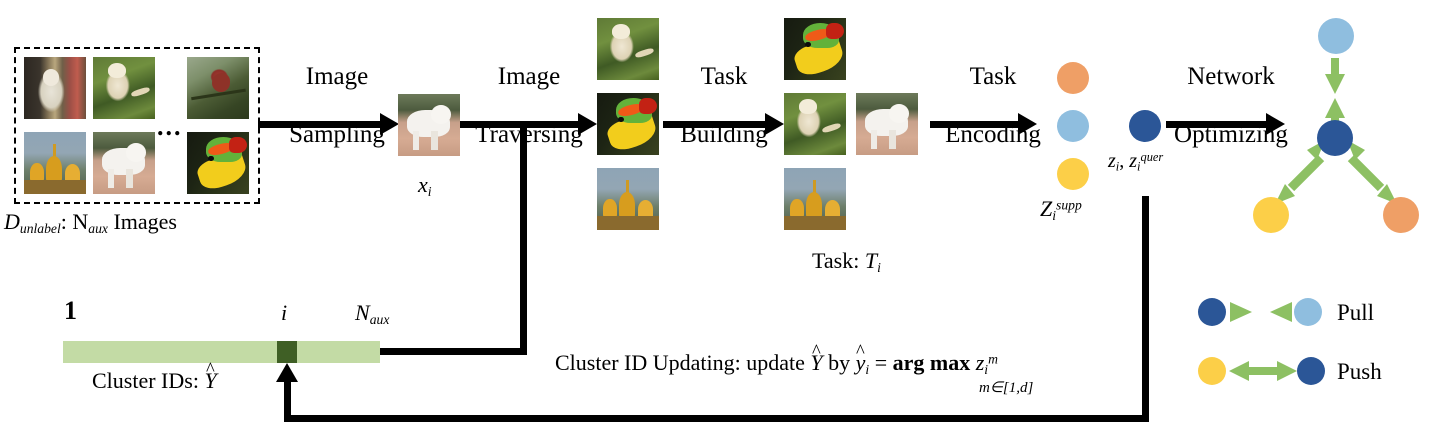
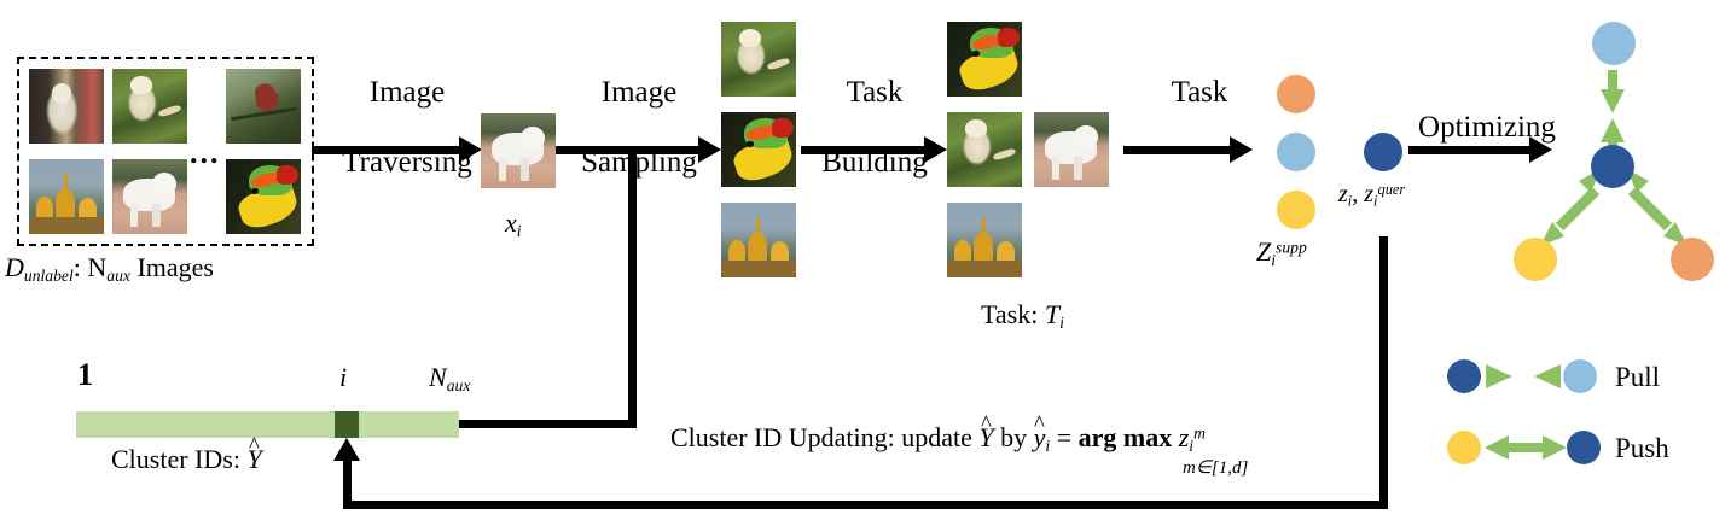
  ...
  Dunlabel: Naux Images
  Image
- Sampling
+ Traversing
  Image
- Traversing
+ Sampling
  Task
  Building
  Task
- Encoding
- Network
  Optimizing
  xi
  Task: Ti
  Zisupp
  zi, ziquer
  1
  i
  Naux
  Cluster IDs:
  ^
  Y
  Cluster ID Updating: update
  ^
  Y by
  ^
  yi = arg max zim
  m∈[1,d]
  Pull
  Push
